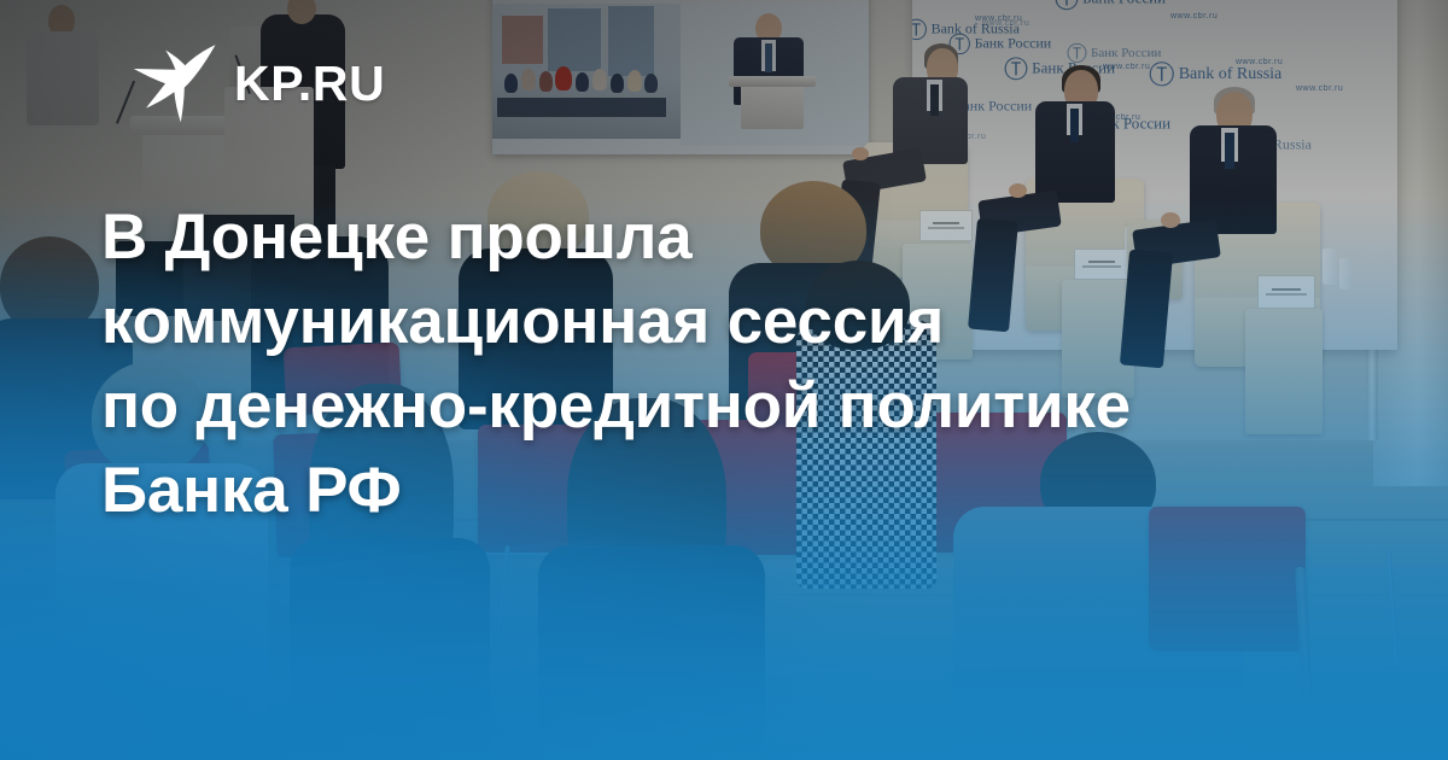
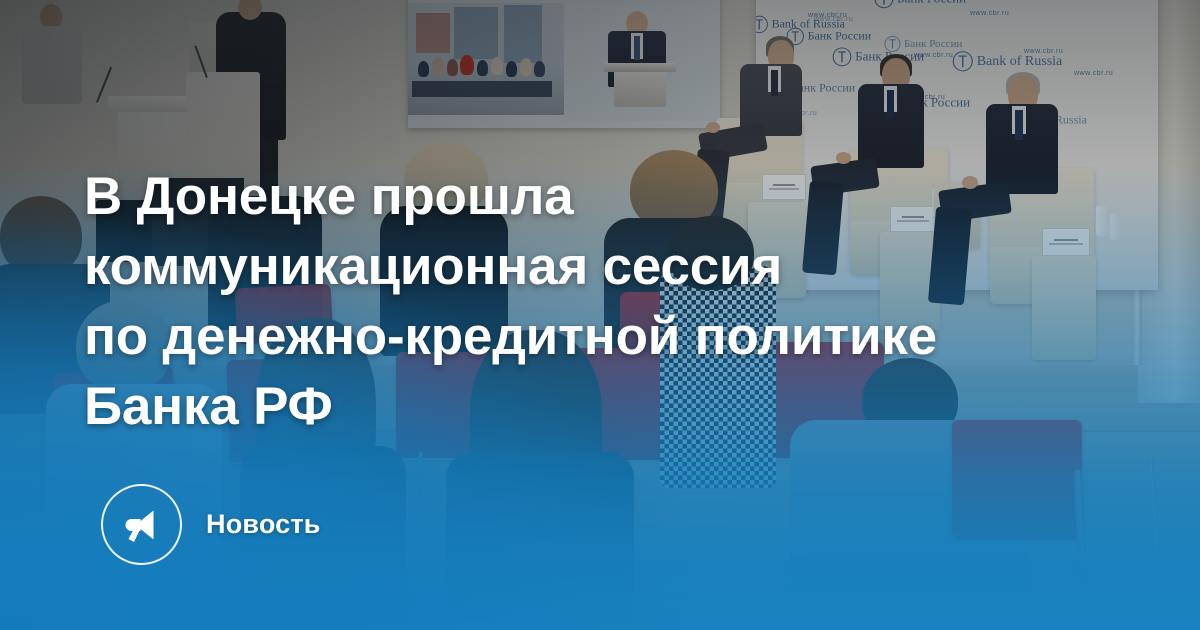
- KP.RU
  В Донецке прошла
  коммуникационная сессия
  по денежно-кредитной политике
  Банка РФ
+ Новость
